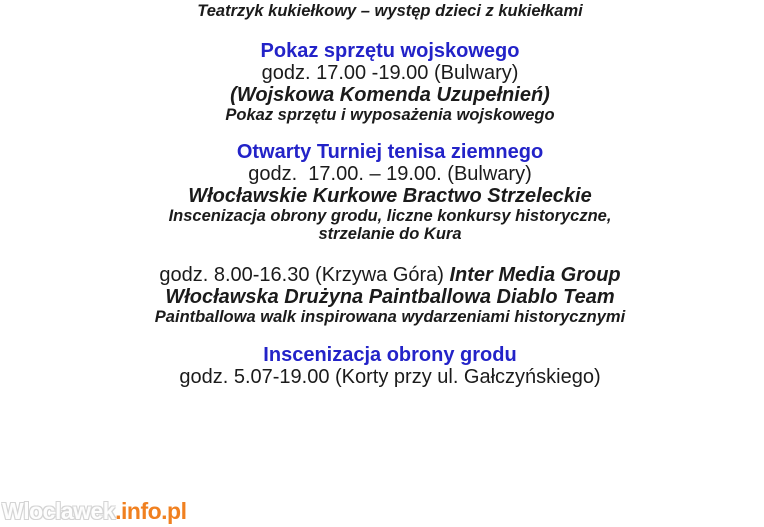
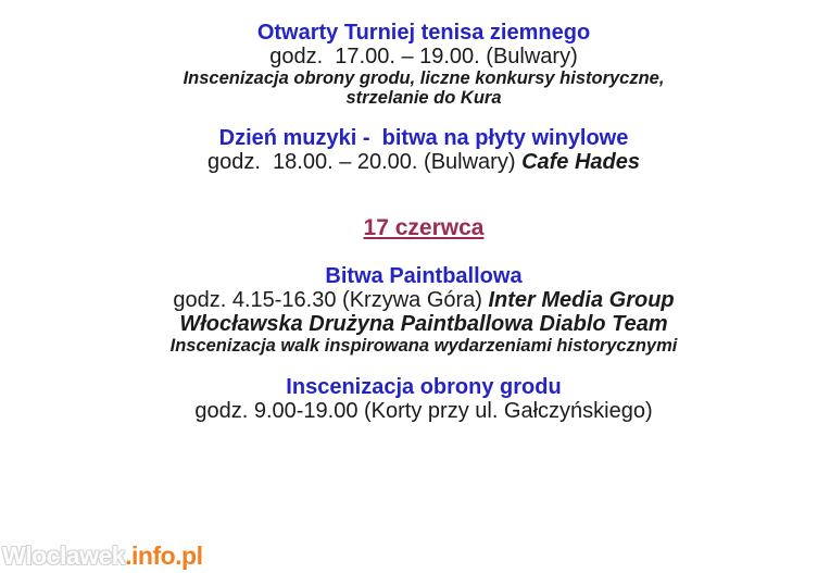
- Teatrzyk kukiełkowy – występ dzieci z kukiełkami
- Pokaz sprzętu wojskowego
- godz. 17.00 -19.00 (Bulwary)
- (Wojskowa Komenda Uzupełnień)
- Pokaz sprzętu i wyposażenia wojskowego
  Otwarty Turniej tenisa ziemnego
  godz. 17.00. – 19.00. (Bulwary)
- Włocławskie Kurkowe Bractwo Strzeleckie
  Inscenizacja obrony grodu, liczne konkursy historyczne,
  strzelanie do Kura
+ Dzień muzyki - bitwa na płyty winylowe
+ godz. 18.00. – 20.00. (Bulwary) Cafe Hades
+ 17 czerwca
+ Bitwa Paintballowa
- godz. 8.00-16.30 (Krzywa Góra) Inter Media Group
+ godz. 4.15-16.30 (Krzywa Góra) Inter Media Group
  Włocławska Drużyna Paintballowa Diablo Team
- Paintballowa walk inspirowana wydarzeniami historycznymi
+ Inscenizacja walk inspirowana wydarzeniami historycznymi
  Inscenizacja obrony grodu
- godz. 5.07-19.00 (Korty przy ul. Gałczyńskiego)
+ godz. 9.00-19.00 (Korty przy ul. Gałczyńskiego)
  Wloclawek.info.pl
